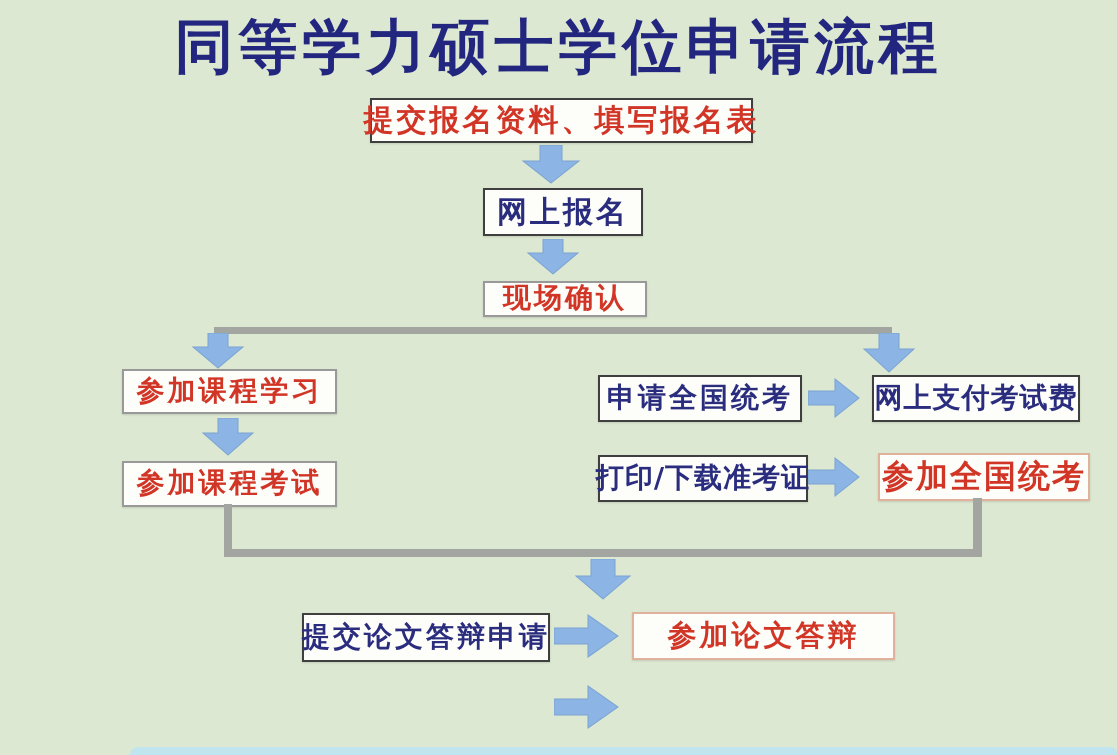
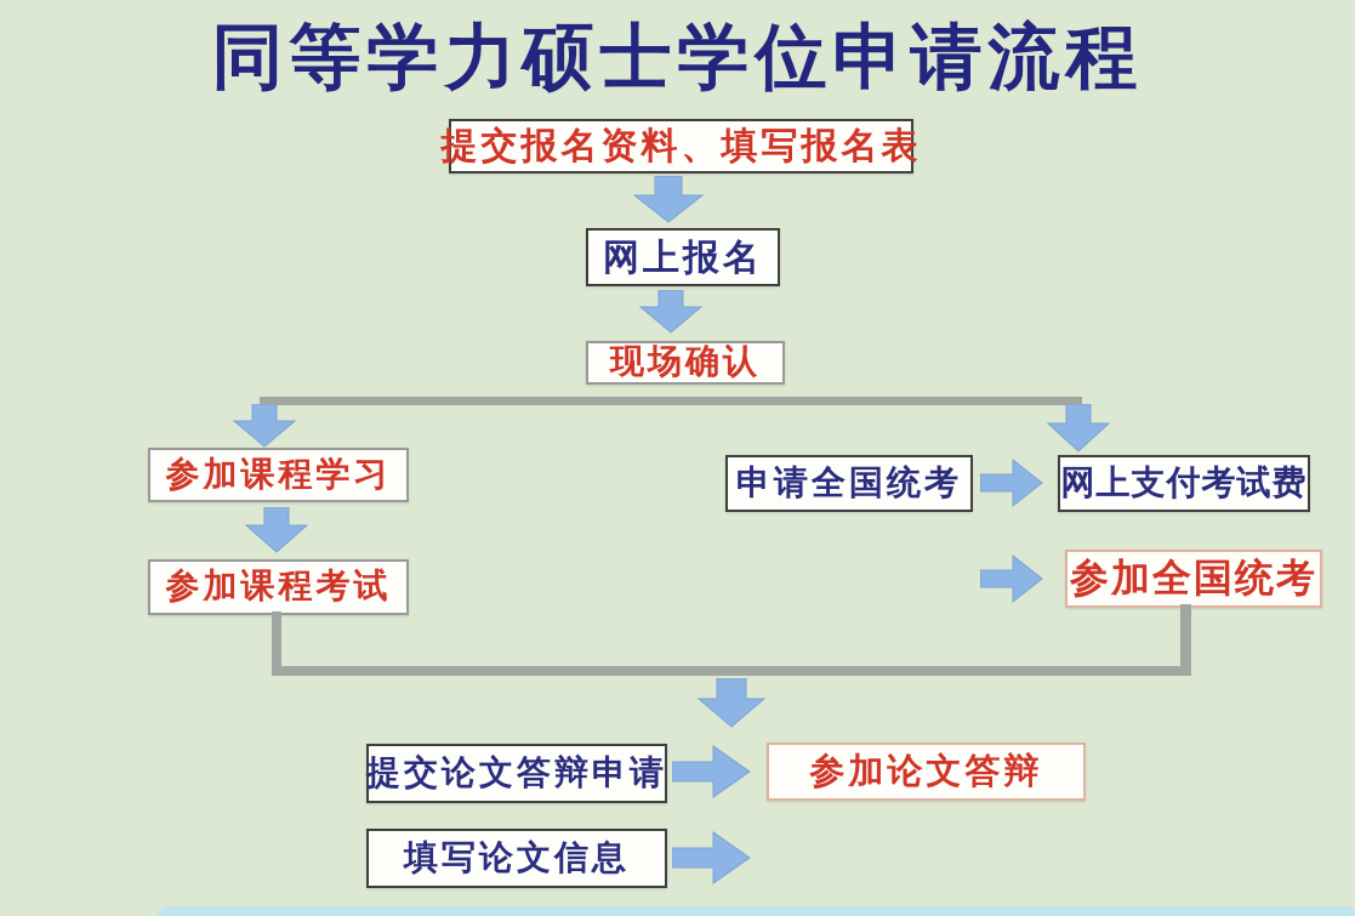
  同等学力硕士学位申请流程
  提交报名资料、填写报名表
  网上报名
  现场确认
  参加课程学习
  参加课程考试
  申请全国统考
  网上支付考试费
- 打印/下载准考证
  参加全国统考
  提交论文答辩申请
  参加论文答辩
+ 填写论文信息
